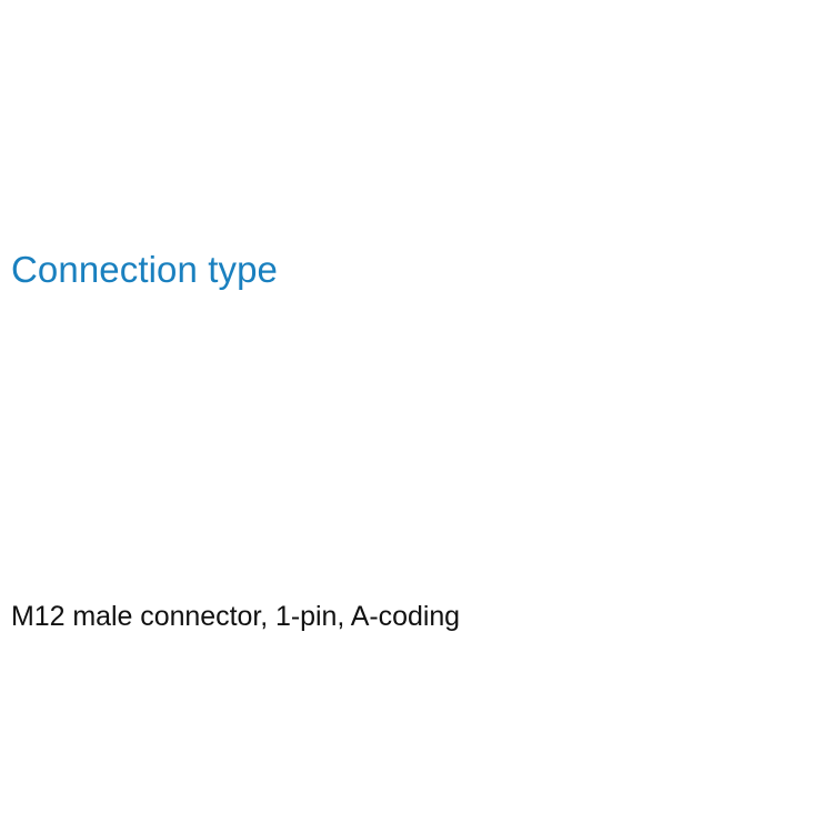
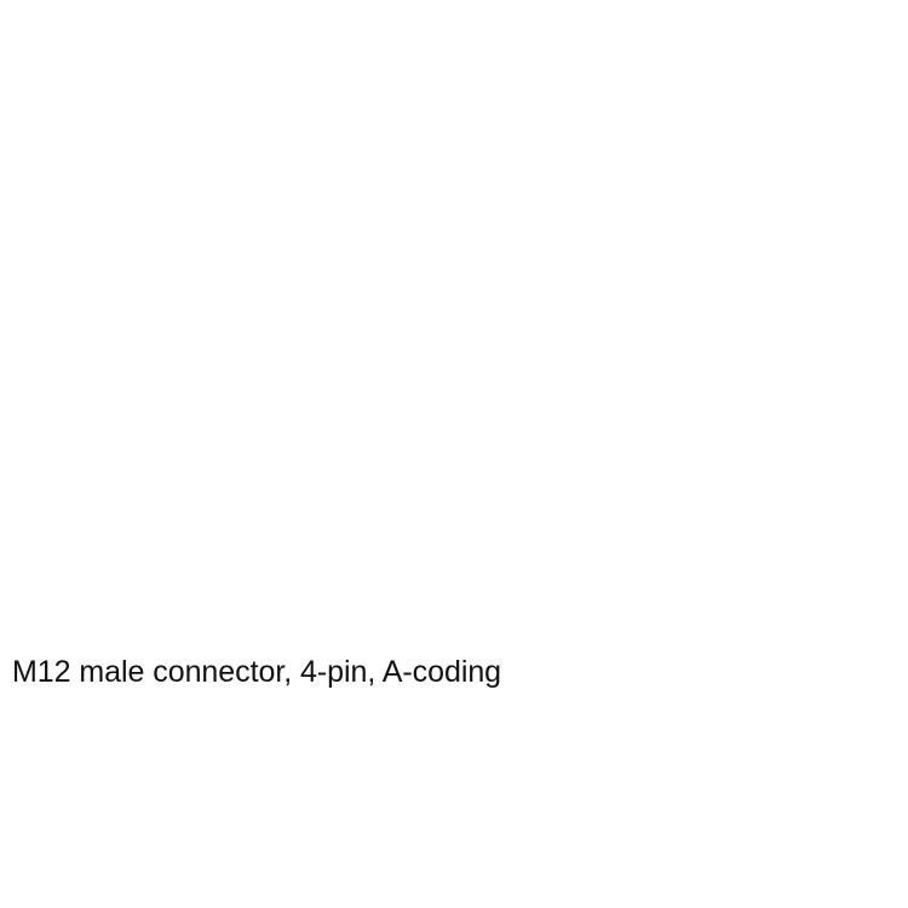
- Connection type
- M12 male connector, 1-pin, A-coding
+ M12 male connector, 4-pin, A-coding
